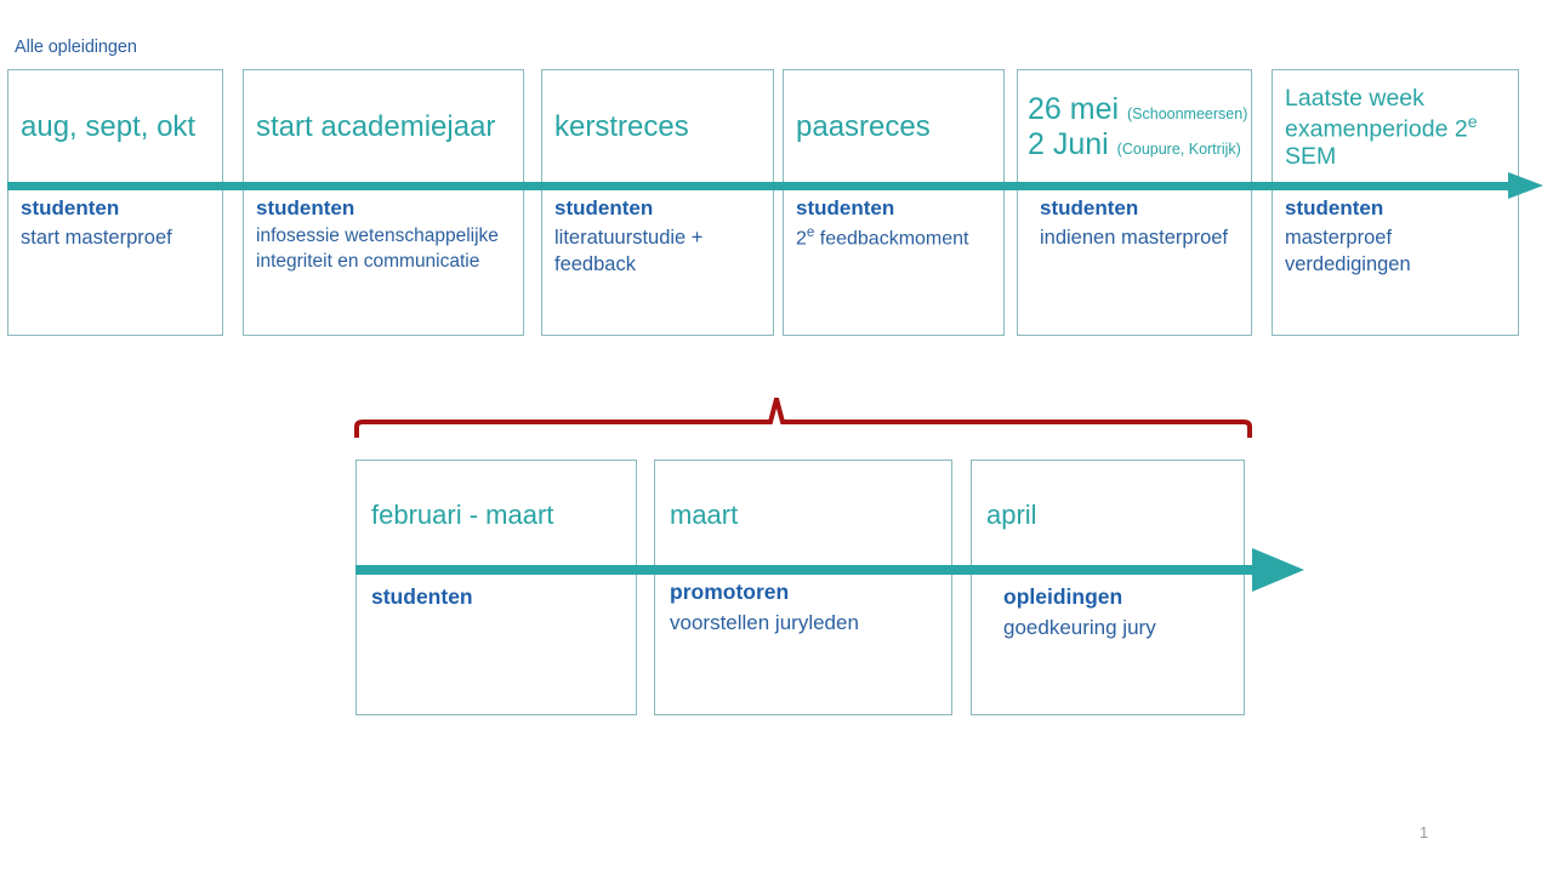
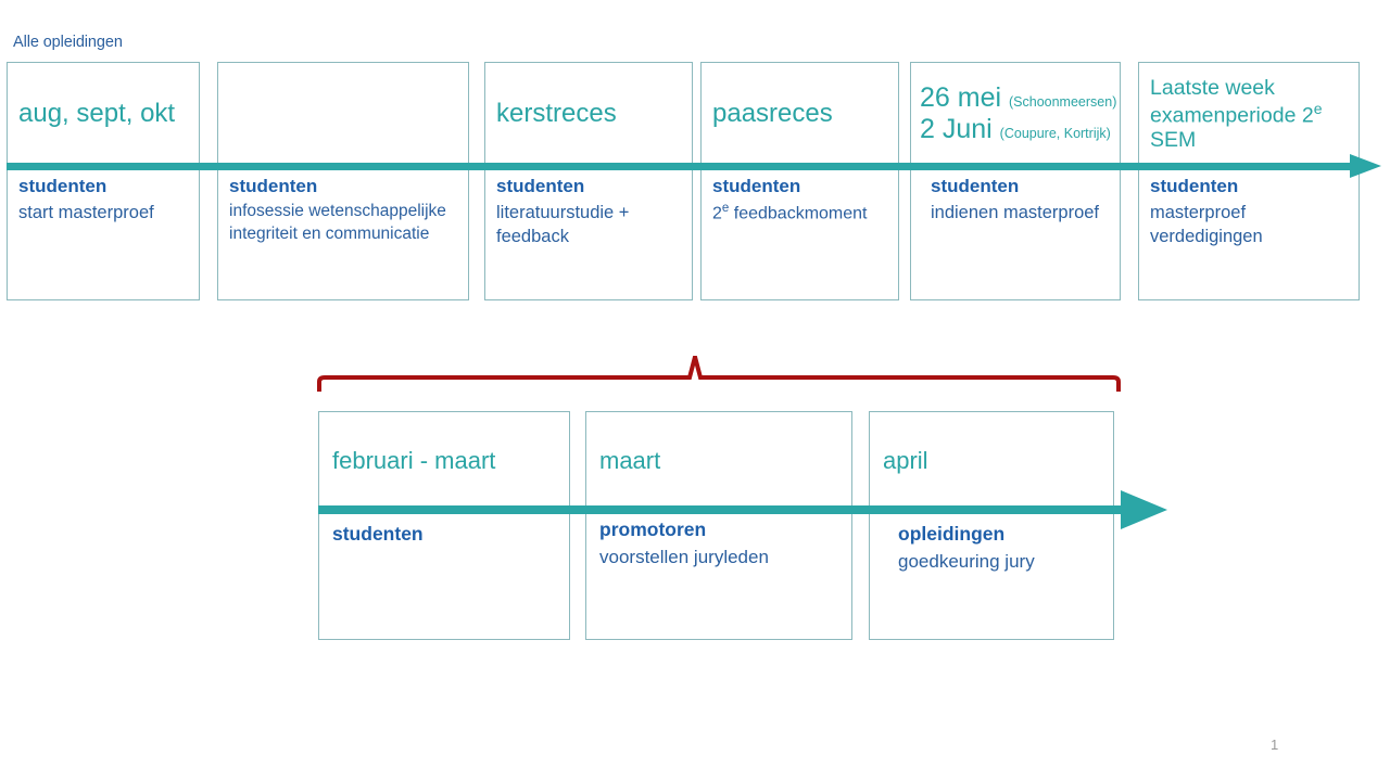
  Alle opleidingen
  aug, sept, okt
  studenten
  start masterproef
- start academiejaar
  studenten
  infosessie wetenschappelijke integriteit en communicatie
  kerstreces
  studenten
  literatuurstudie + feedback
  paasreces
  studenten
  2e feedbackmoment
  26 mei (Schoonmeersen)
  2 Juni (Coupure, Kortrijk)
  studenten
  indienen masterproef
  Laatste week examenperiode 2e SEM
  studenten
  masterproef verdedigingen
  februari - maart
  studenten
  maart
  promotoren
  voorstellen juryleden
  april
  opleidingen
  goedkeuring jury
  1
